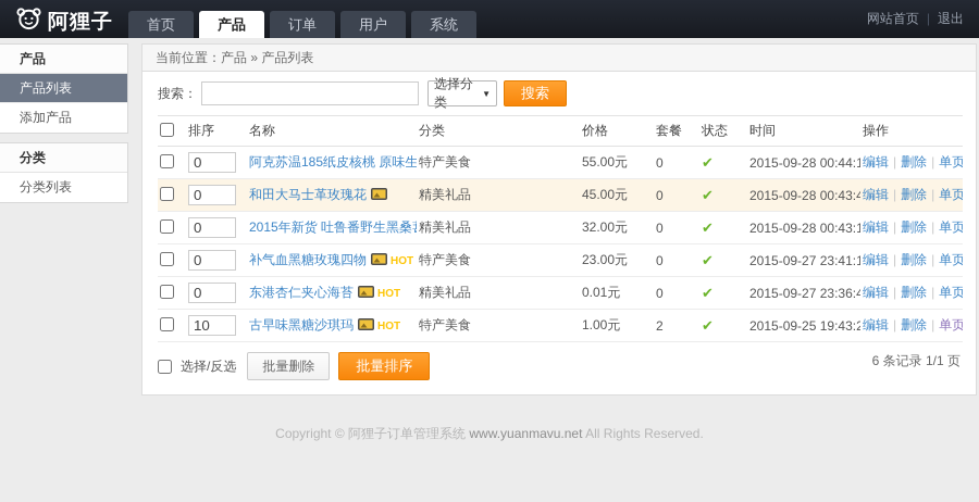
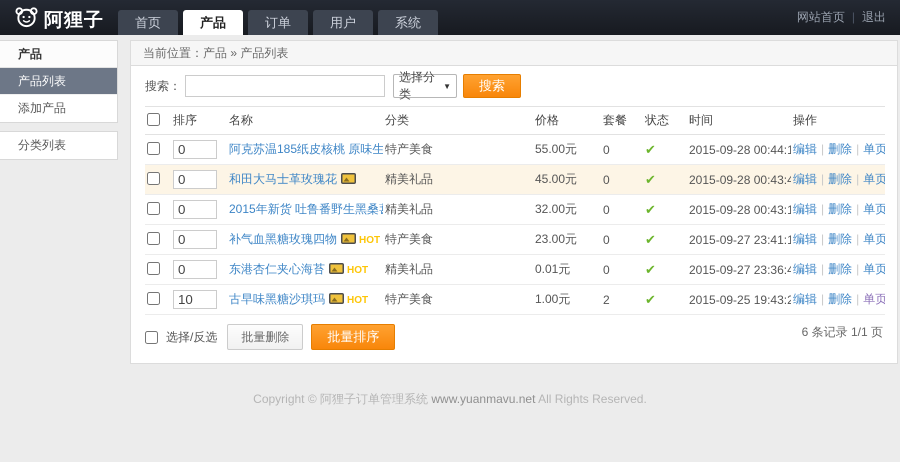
  阿狸子
  首页
  产品
  订单
  用户
  系统
  网站首页 | 退出
  产品
  产品列表
  添加产品
- 分类
  分类列表
  当前位置：产品 » 产品列表
  搜索：
  选择分类
  ▼
  搜索
  	排序	名称	分类	价格	套餐	状态	时间	操作
  	0	阿克苏温185纸皮核桃 原味生	特产美食	55.00元	0	✔	2015-09-28 00:44:1	编辑 | 删除 | 单页
  	0	和田大马士革玫瑰花	精美礼品	45.00元	0	✔	2015-09-28 00:43:4	编辑 | 删除 | 单页
  	0	2015年新货 吐鲁番野生黑桑	精美礼品	32.00元	0	✔	2015-09-28 00:43:1	编辑 | 删除 | 单页
  	0	补气血黑糖玫瑰四物 HOT	特产美食	23.00元	0	✔	2015-09-27 23:41:1	编辑 | 删除 | 单页
  	0	东港杏仁夹心海苔 HOT	精美礼品	0.01元	0	✔	2015-09-27 23:36:4	编辑 | 删除 | 单页
  	10	古早味黑糖沙琪玛 HOT	特产美食	1.00元	2	✔	2015-09-25 19:43:2	编辑 | 删除 | 单页
  选择/反选
  批量删除
  批量排序
  6 条记录 1/1 页
  Copyright © 阿狸子订单管理系统 www.yuanmavu.net All Rights Reserved.
